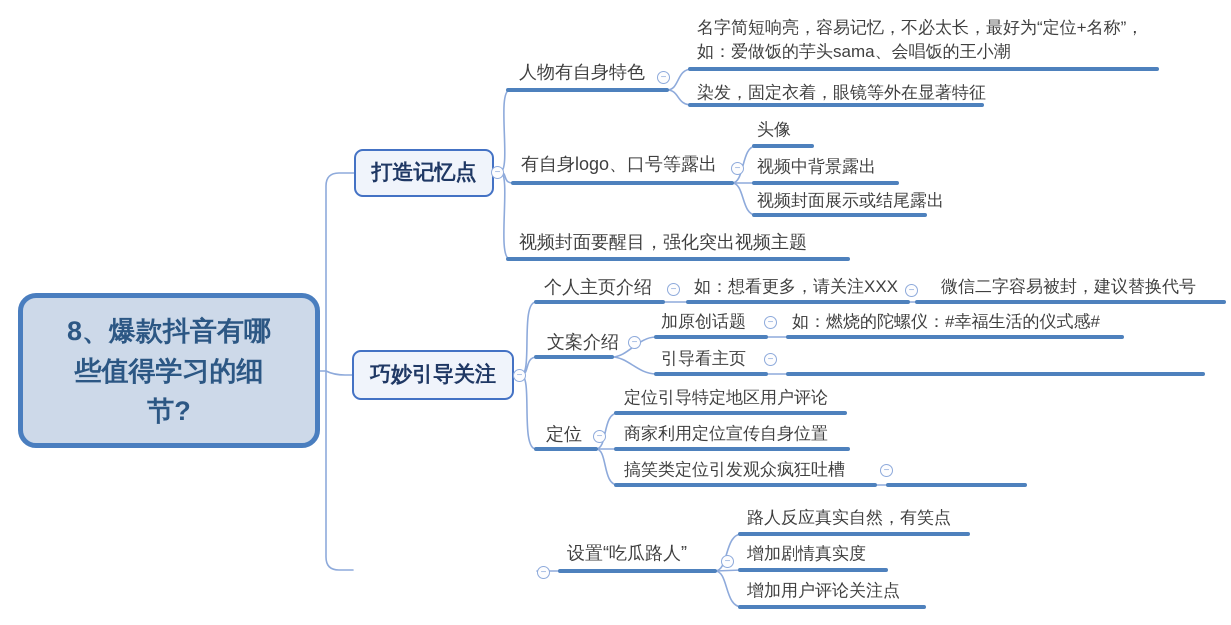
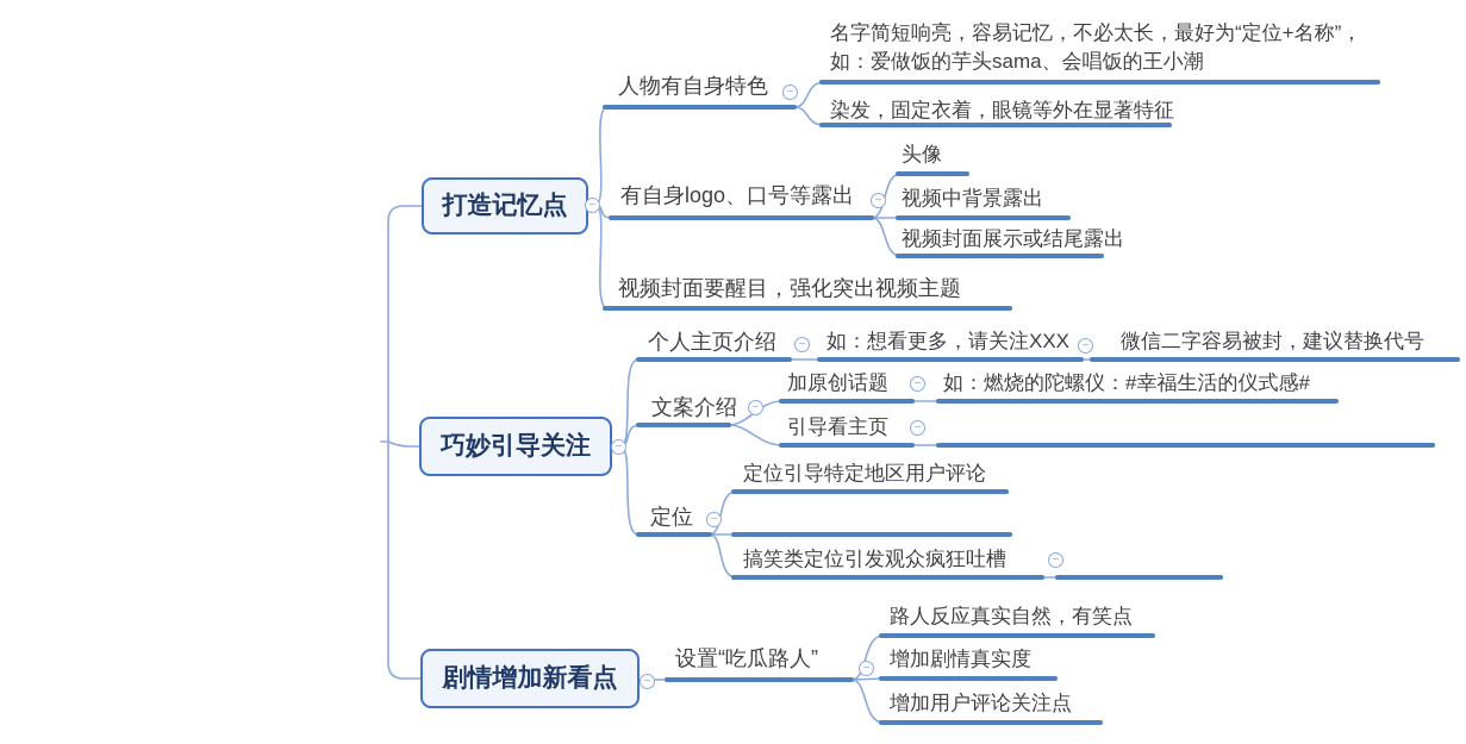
- 8、爆款抖音有哪
- 些值得学习的细
- 节?
  打造记忆点
  巧妙引导关注
+ 剧情增加新看点
  人物有自身特色
  名字简短响亮，容易记忆，不必太长，最好为“定位+名称”，
  如：爱做饭的芋头sama、会唱饭的王小潮
  染发，固定衣着，眼镜等外在显著特征
  有自身logo、口号等露出
  头像
  视频中背景露出
  视频封面展示或结尾露出
  视频封面要醒目，强化突出视频主题
  个人主页介绍
  如：想看更多，请关注XXX
  微信二字容易被封，建议替换代号
  文案介绍
  加原创话题
  如：燃烧的陀螺仪：#幸福生活的仪式感#
  引导看主页
  定位
  定位引导特定地区用户评论
- 商家利用定位宣传自身位置
  搞笑类定位引发观众疯狂吐槽
  设置“吃瓜路人”
  路人反应真实自然，有笑点
  增加剧情真实度
  增加用户评论关注点
  −
  −
  −
  −
  −
  −
  −
  −
  −
  −
  −
  −
  −
